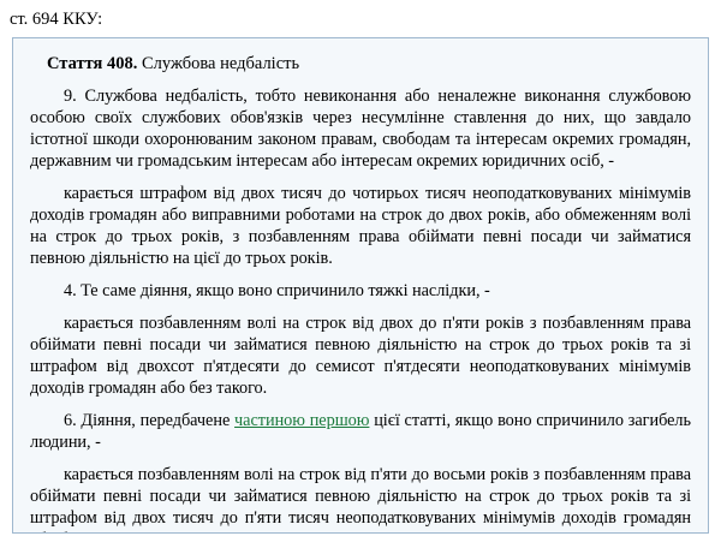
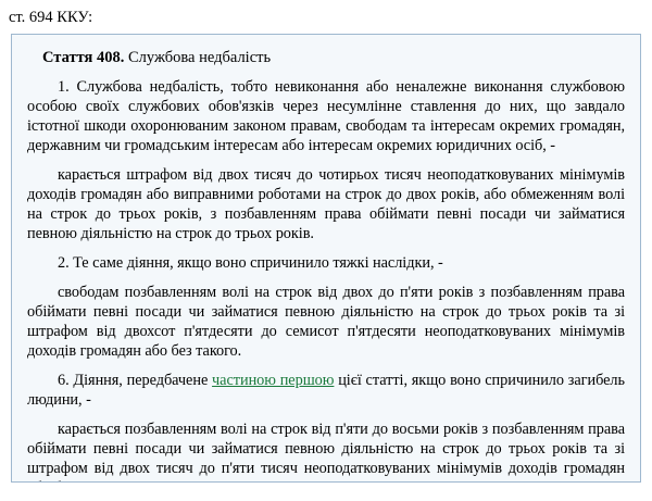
  ст. 694 ККУ:
  Стаття 408. Службова недбалість
- 9. Службова недбалість, тобто невиконання або неналежне виконання службовою особою своїх службових обов'язків через несумлінне ставлення до них, що завдало істотної шкоди охоронюваним законом правам, свободам та інтересам окремих громадян, державним чи громадським інтересам або інтересам окремих юридичних осіб, -
+ 1. Службова недбалість, тобто невиконання або неналежне виконання службовою особою своїх службових обов'язків через несумлінне ставлення до них, що завдало істотної шкоди охоронюваним законом правам, свободам та інтересам окремих громадян, державним чи громадським інтересам або інтересам окремих юридичних осіб, -
- карається штрафом від двох тисяч до чотирьох тисяч неоподатковуваних мінімумів доходів громадян або виправними роботами на строк до двох років, або обмеженням волі на строк до трьох років, з позбавленням права обіймати певні посади чи займатися певною діяльністю на цієї до трьох років.
+ карається штрафом від двох тисяч до чотирьох тисяч неоподатковуваних мінімумів доходів громадян або виправними роботами на строк до двох років, або обмеженням волі на строк до трьох років, з позбавленням права обіймати певні посади чи займатися певною діяльністю на строк до трьох років.
- 4. Те саме діяння, якщо воно спричинило тяжкі наслідки, -
+ 2. Те саме діяння, якщо воно спричинило тяжкі наслідки, -
- карається позбавленням волі на строк від двох до п'яти років з позбавленням права обіймати певні посади чи займатися певною діяльністю на строк до трьох років та зі штрафом від двохсот п'ятдесяти до семисот п'ятдесяти неоподатковуваних мінімумів доходів громадян або без такого.
+ свободам позбавленням волі на строк від двох до п'яти років з позбавленням права обіймати певні посади чи займатися певною діяльністю на строк до трьох років та зі штрафом від двохсот п'ятдесяти до семисот п'ятдесяти неоподатковуваних мінімумів доходів громадян або без такого.
  6. Діяння, передбачене частиною першою цієї статті, якщо воно спричинило загибель людини, -
  карається позбавленням волі на строк від п'яти до восьми років з позбавленням права обіймати певні посади чи займатися певною діяльністю на строк до трьох років та зі штрафом від двох тисяч до п'яти тисяч неоподатковуваних мінімумів доходів громадян
